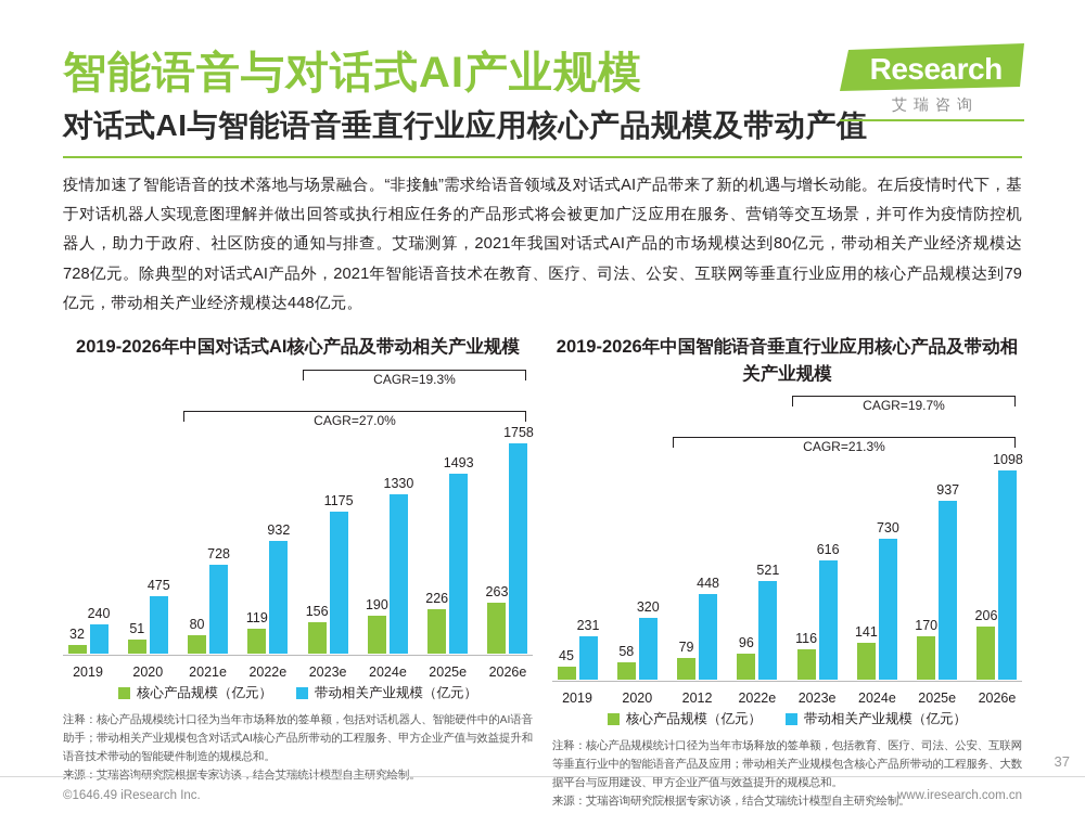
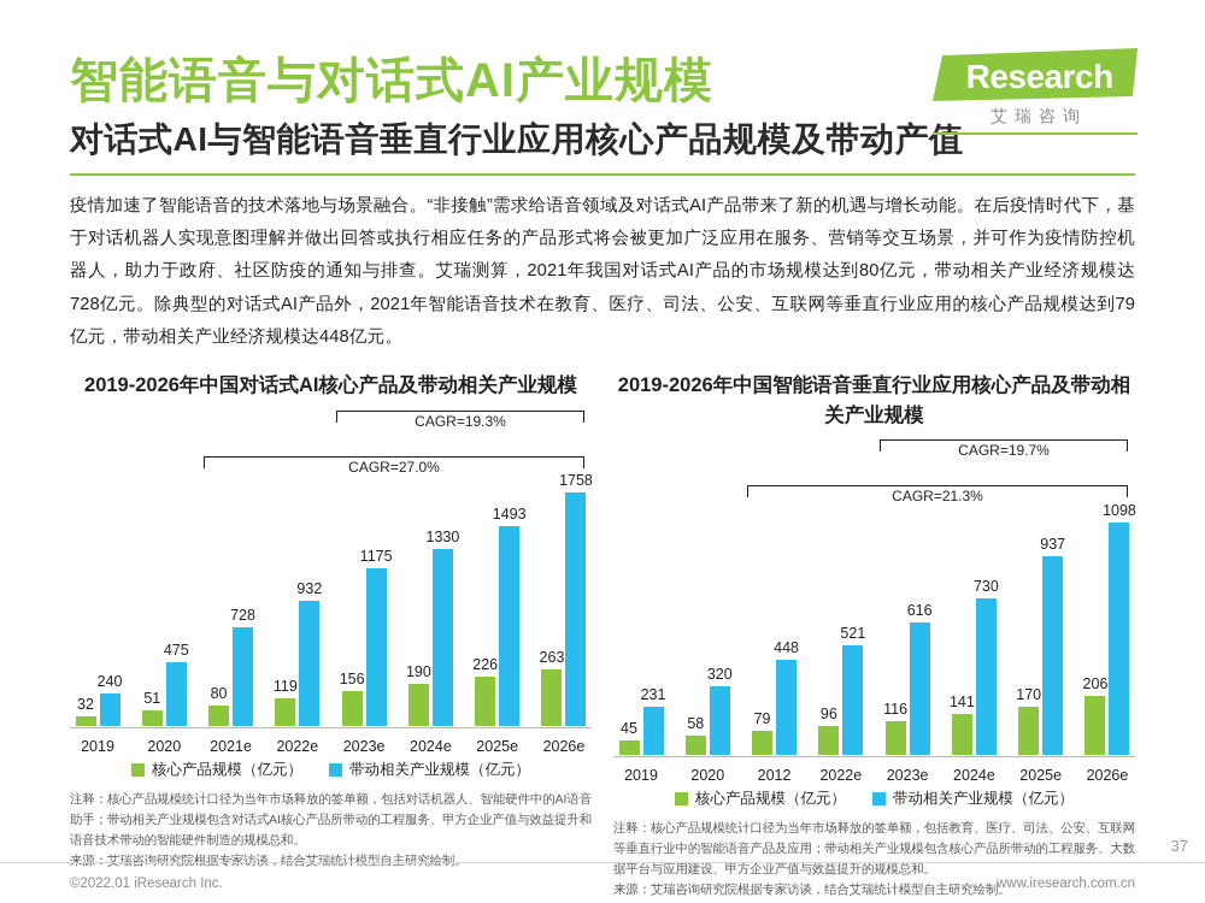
  Research
  艾瑞咨询
  智能语音与对话式AI产业规模
  对话式AI与智能语音垂直行业应用核心产品规模及带动产值
  疫情加速了智能语音的技术落地与场景融合。“非接触”需求给语音领域及对话式AI产品带来了新的机遇与增长动能。在后疫情时代下，基于对话机器人实现意图理解并做出回答或执行相应任务的产品形式将会被更加广泛应用在服务、营销等交互场景，并可作为疫情防控机器人，助力于政府、社区防疫的通知与排查。艾瑞测算，2021年我国对话式AI产品的市场规模达到80亿元，带动相关产业经济规模达728亿元。除典型的对话式AI产品外，2021年智能语音技术在教育、医疗、司法、公安、互联网等垂直行业应用的核心产品规模达到79亿元，带动相关产业经济规模达448亿元。
  2019-2026年中国对话式AI核心产品及带动相关产业规模
  CAGR=19.3%
  CAGR=27.0%
  32
  240
  51
  475
  80
  728
  119
  932
  156
  1175
  190
  1330
  226
  1493
  263
  1758
  2019
  2020
  2021e
  2022e
  2023e
  2024e
  2025e
  2026e
  核心产品规模（亿元）
  带动相关产业规模（亿元）
  注释：核心产品规模统计口径为当年市场释放的签单额，包括对话机器人、智能硬件中的AI语音助手；带动相关产业规模包含对话式AI核心产品所带动的工程服务、甲方企业产值与效益提升和语音技术带动的智能硬件制造的规模总和。
  来源：艾瑞咨询研究院根据专家访谈，结合艾瑞统计模型自主研究绘制。
  2019-2026年中国智能语音垂直行业应用核心产品及带动相关产业规模
  CAGR=19.7%
  CAGR=21.3%
  45
  231
  58
  320
  79
  448
  96
  521
  116
  616
  141
  730
  170
  937
  206
  1098
  2019
  2020
  2012
  2022e
  2023e
  2024e
  2025e
  2026e
  核心产品规模（亿元）
  带动相关产业规模（亿元）
  注释：核心产品规模统计口径为当年市场释放的签单额，包括教育、医疗、司法、公安、互联网等垂直行业中的智能语音产品及应用；带动相关产业规模包含核心产品所带动的工程服务、大数据平台与应用建设、甲方企业产值与效益提升的规模总和。
  来源：艾瑞咨询研究院根据专家访谈，结合艾瑞统计模型自主研究绘制。
  37
- ©1646.49 iResearch Inc.
+ ©2022.01 iResearch Inc.
  www.iresearch.com.cn
